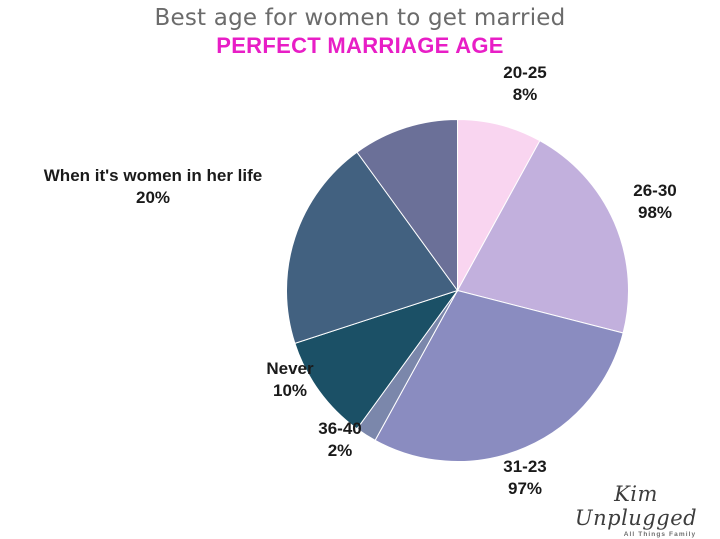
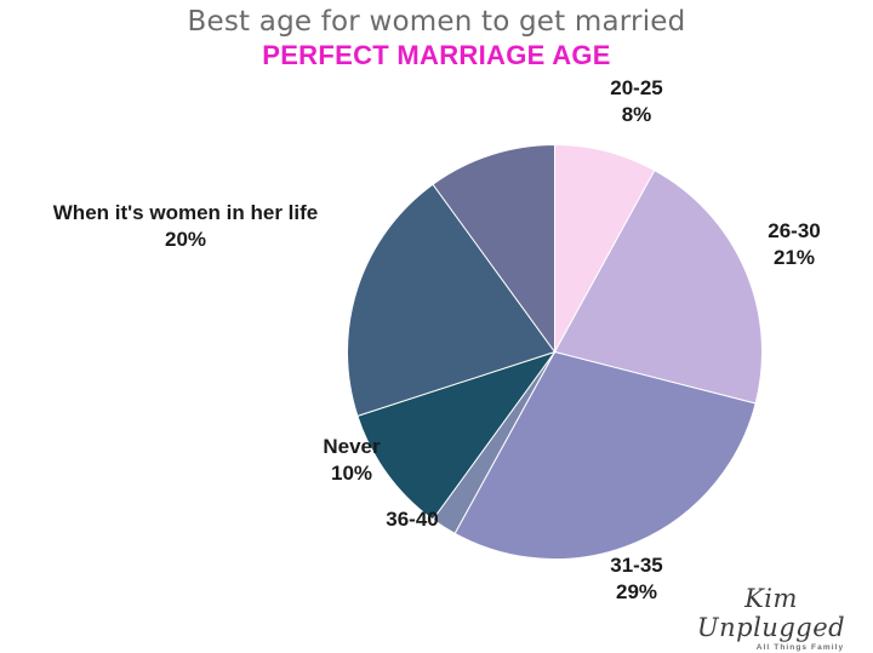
  Best age for women to get married
  PERFECT MARRIAGE AGE
  20-25
  8%
  26-30
- 98%
+ 21%
- 31-23
+ 31-35
- 97%
+ 29%
  36-40
- 2%
  Never
  10%
  When it's women in her life
  20%
  Kim Unplugged
